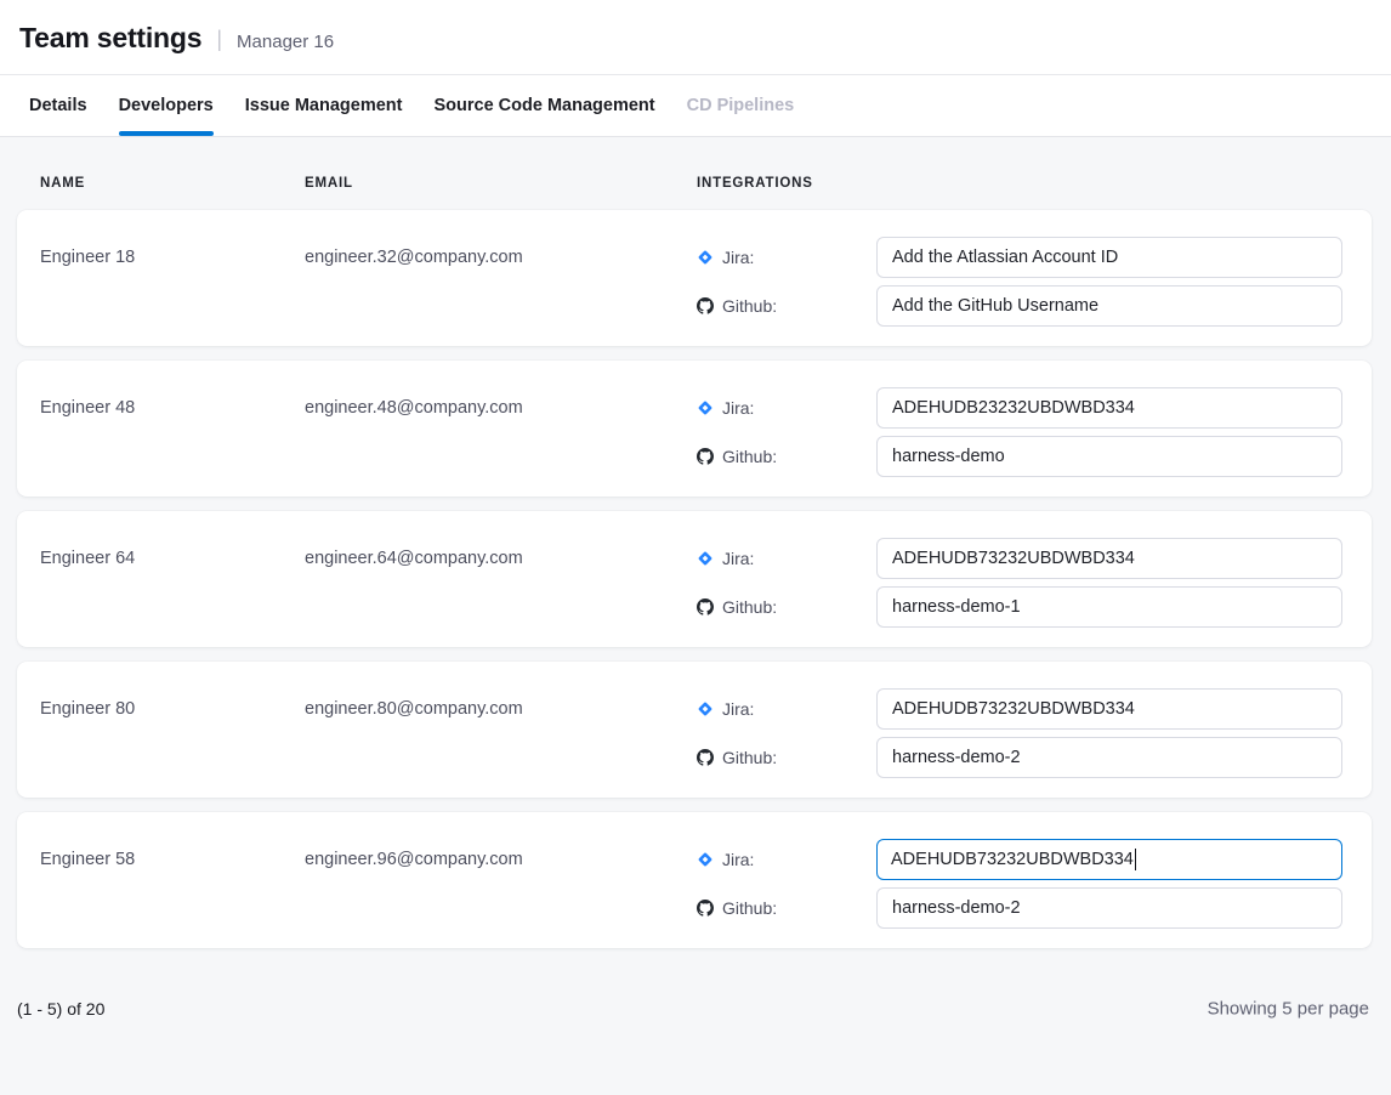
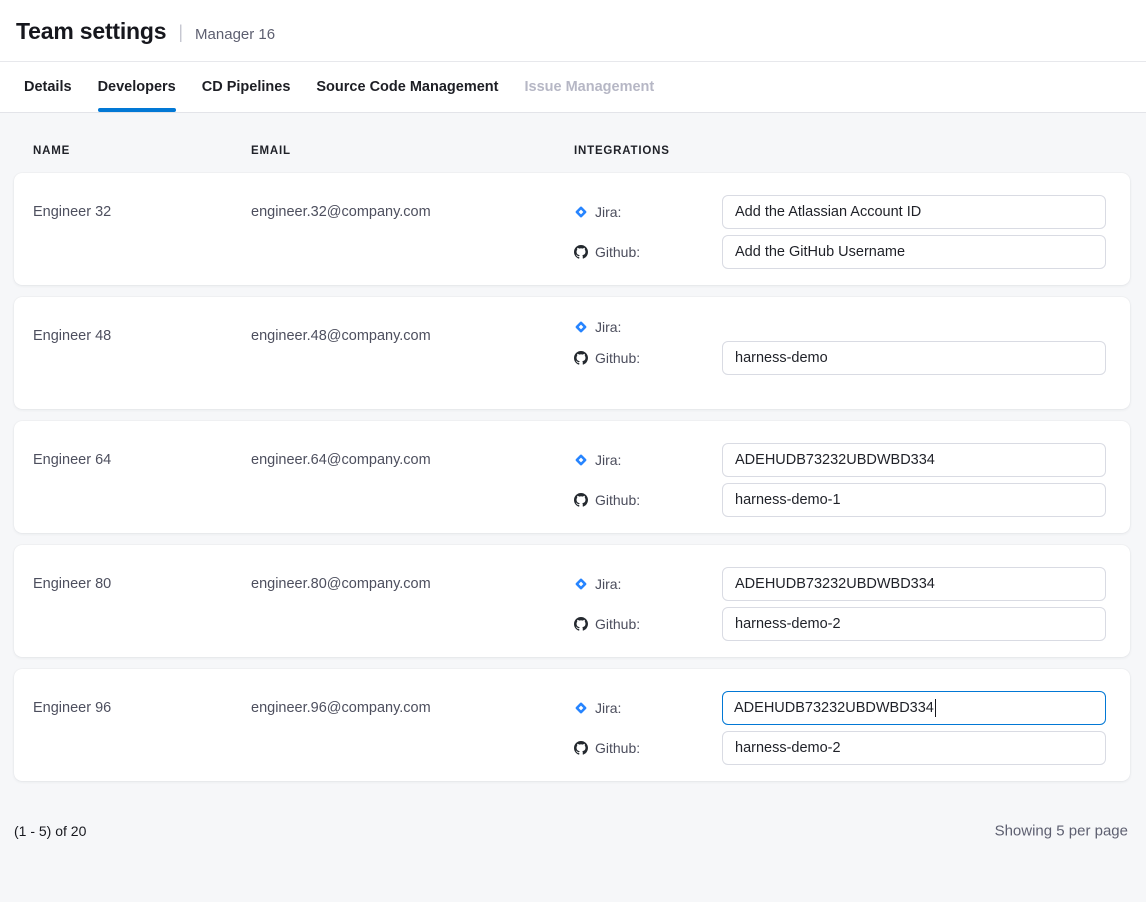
  Team settings
  |
  Manager 16
  Details
  Developers
- Issue Management
+ CD Pipelines
  Source Code Management
- CD Pipelines
+ Issue Management
  NAME
  EMAIL
  INTEGRATIONS
- Engineer 18
+ Engineer 32
  engineer.32@company.com
  Jira:
  Add the Atlassian Account ID
  Github:
  Add the GitHub Username
  Engineer 48
  engineer.48@company.com
  Jira:
- ADEHUDB23232UBDWBD334
  Github:
  harness-demo
  Engineer 64
  engineer.64@company.com
  Jira:
  ADEHUDB73232UBDWBD334
  Github:
  harness-demo-1
  Engineer 80
  engineer.80@company.com
  Jira:
  ADEHUDB73232UBDWBD334
  Github:
  harness-demo-2
- Engineer 58
+ Engineer 96
  engineer.96@company.com
  Jira:
  ADEHUDB73232UBDWBD334
  Github:
  harness-demo-2
  (1 - 5) of 20
  Showing 5 per page
